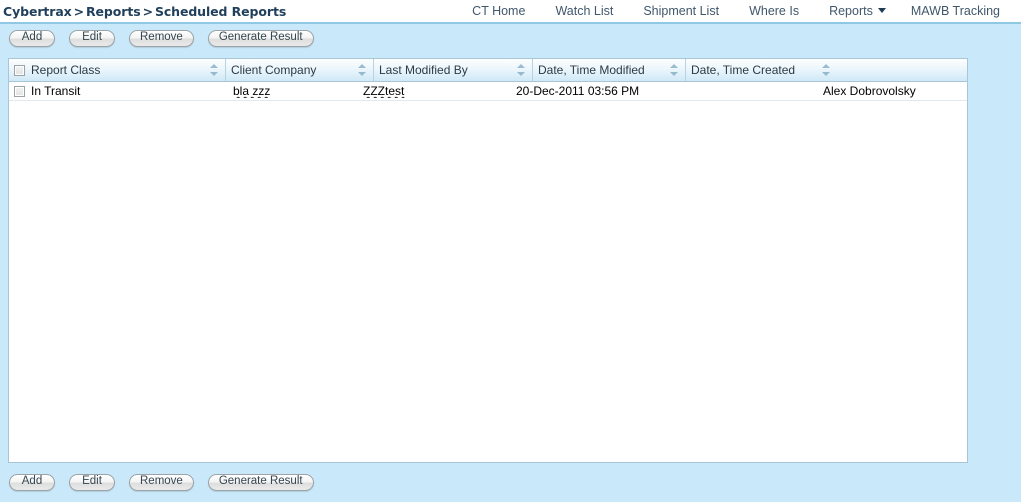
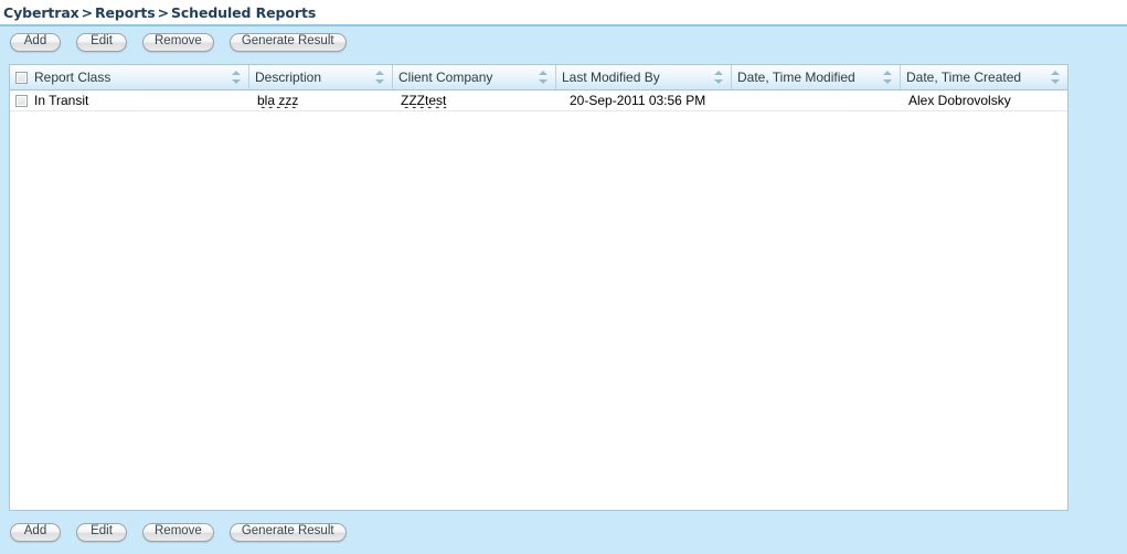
  Cybertrax > Reports > Scheduled Reports
- CT Home
- Watch List
- Shipment List
- Where Is
- Reports
- MAWB Tracking
  Add
  Edit
  Remove
  Generate Result
  Report Class
+ Description
  Client Company
  Last Modified By
  Date, Time Modified
  Date, Time Created
  In Transit
  bla zzz
  ZZZtest
- 20-Dec-2011 03:56 PM
+ 20-Sep-2011 03:56 PM
  Alex Dobrovolsky
  Add
  Edit
  Remove
  Generate Result
